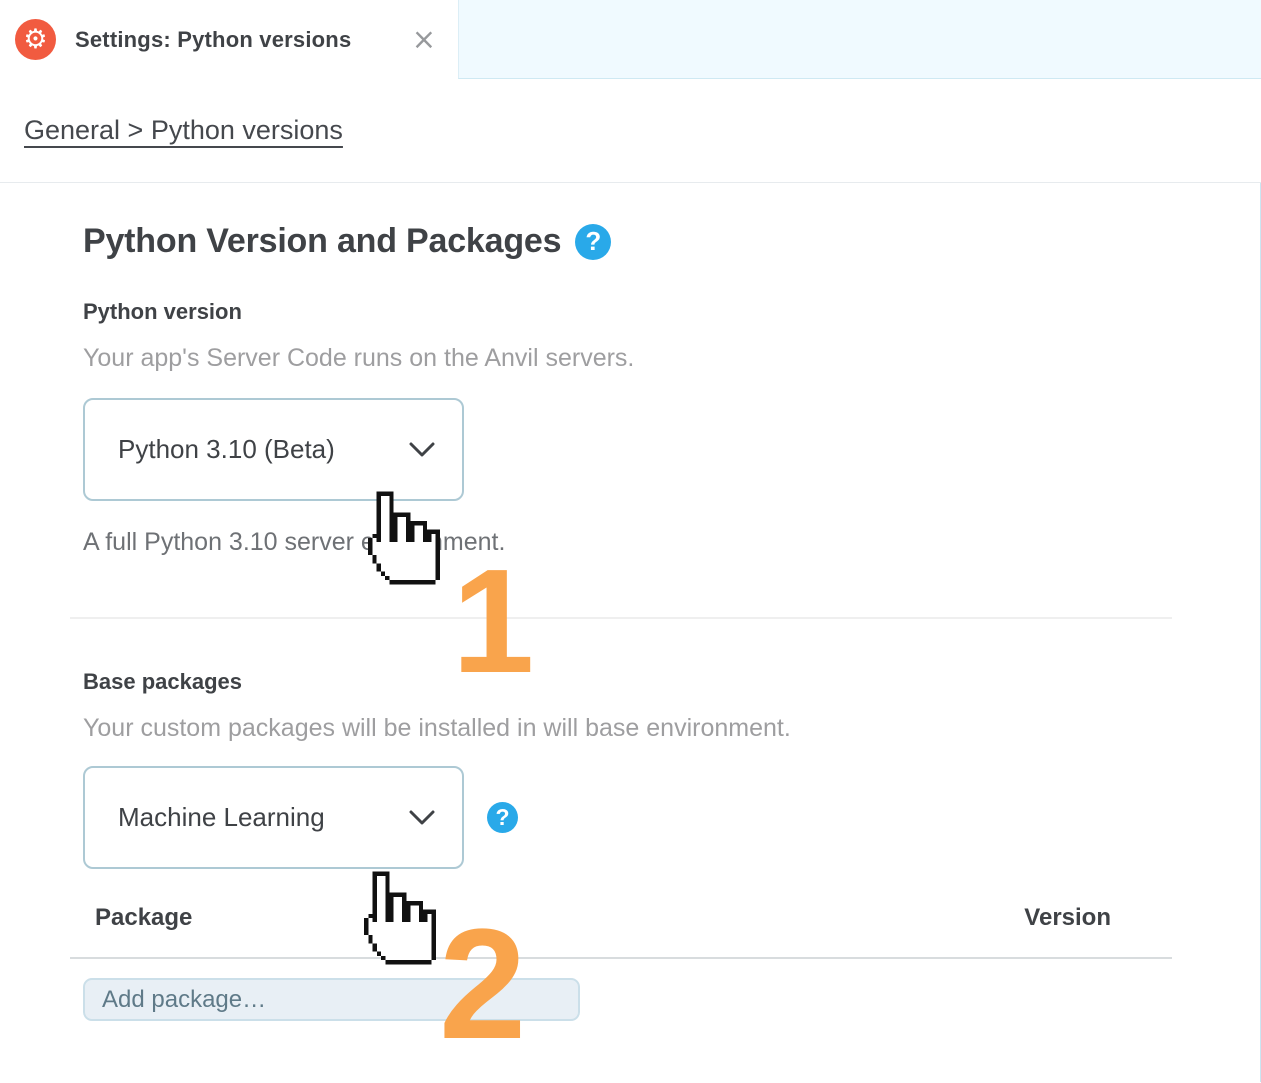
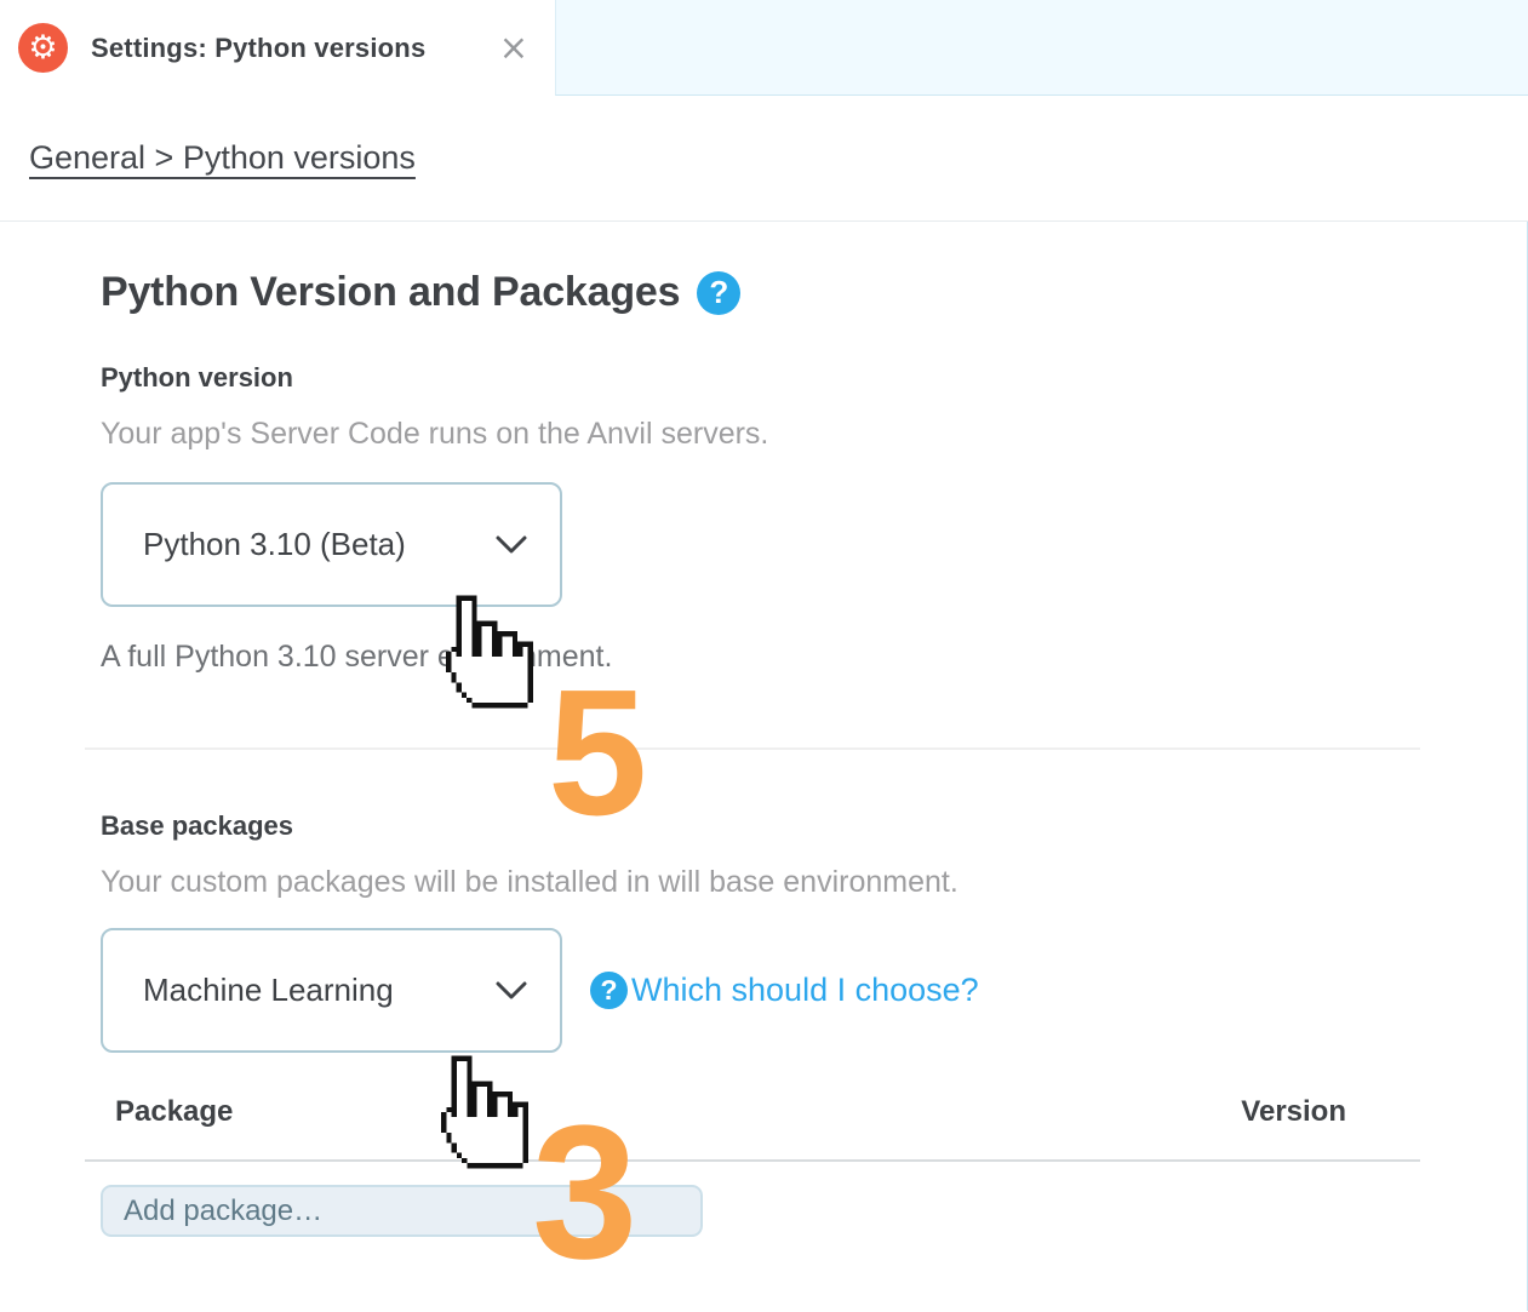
  ⚙
  Settings: Python versions
  ×
  General > Python versions
  Python Version and Packages
  ?
  Python version
  Your app's Server Code runs on the Anvil servers.
  Python 3.10 (Beta)
  A full Python 3.10 server ement.
  Base packages
  Your custom packages will be installed in will base environment.
  Machine Learning
  ?
+ Which should I choose?
  Package
  Version
  Add package…
- 1
+ 5
- 2
+ 3
